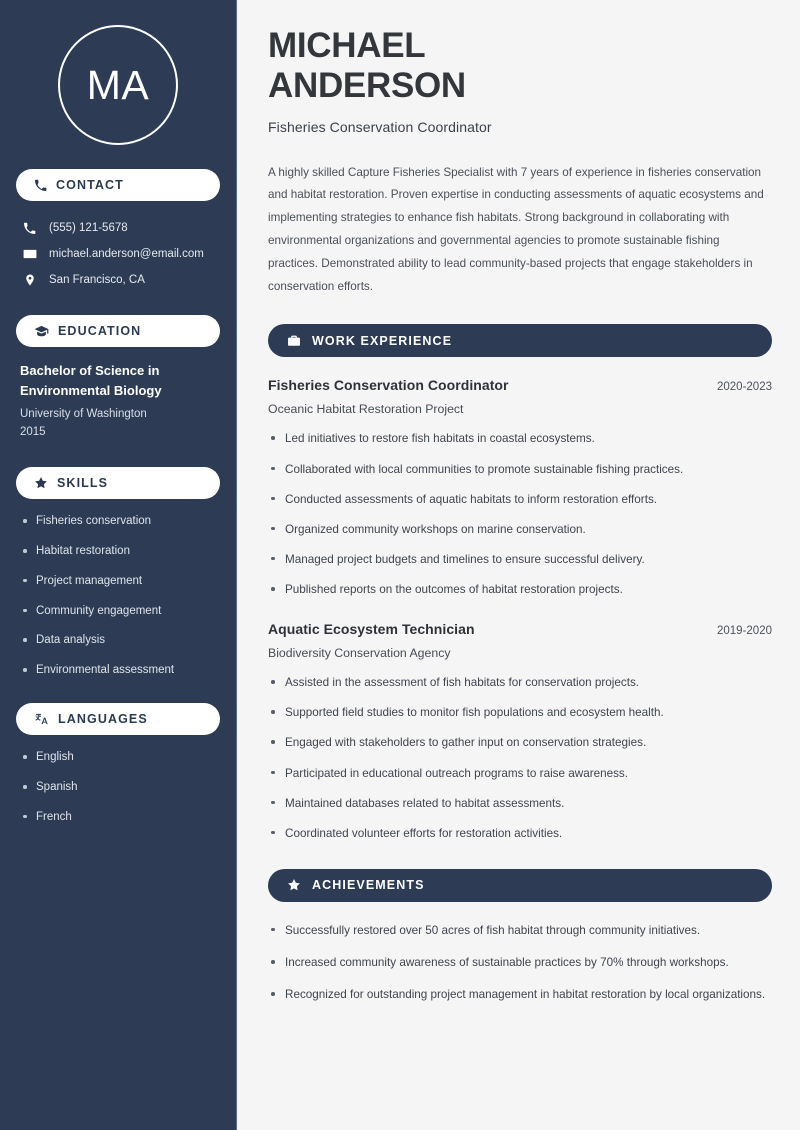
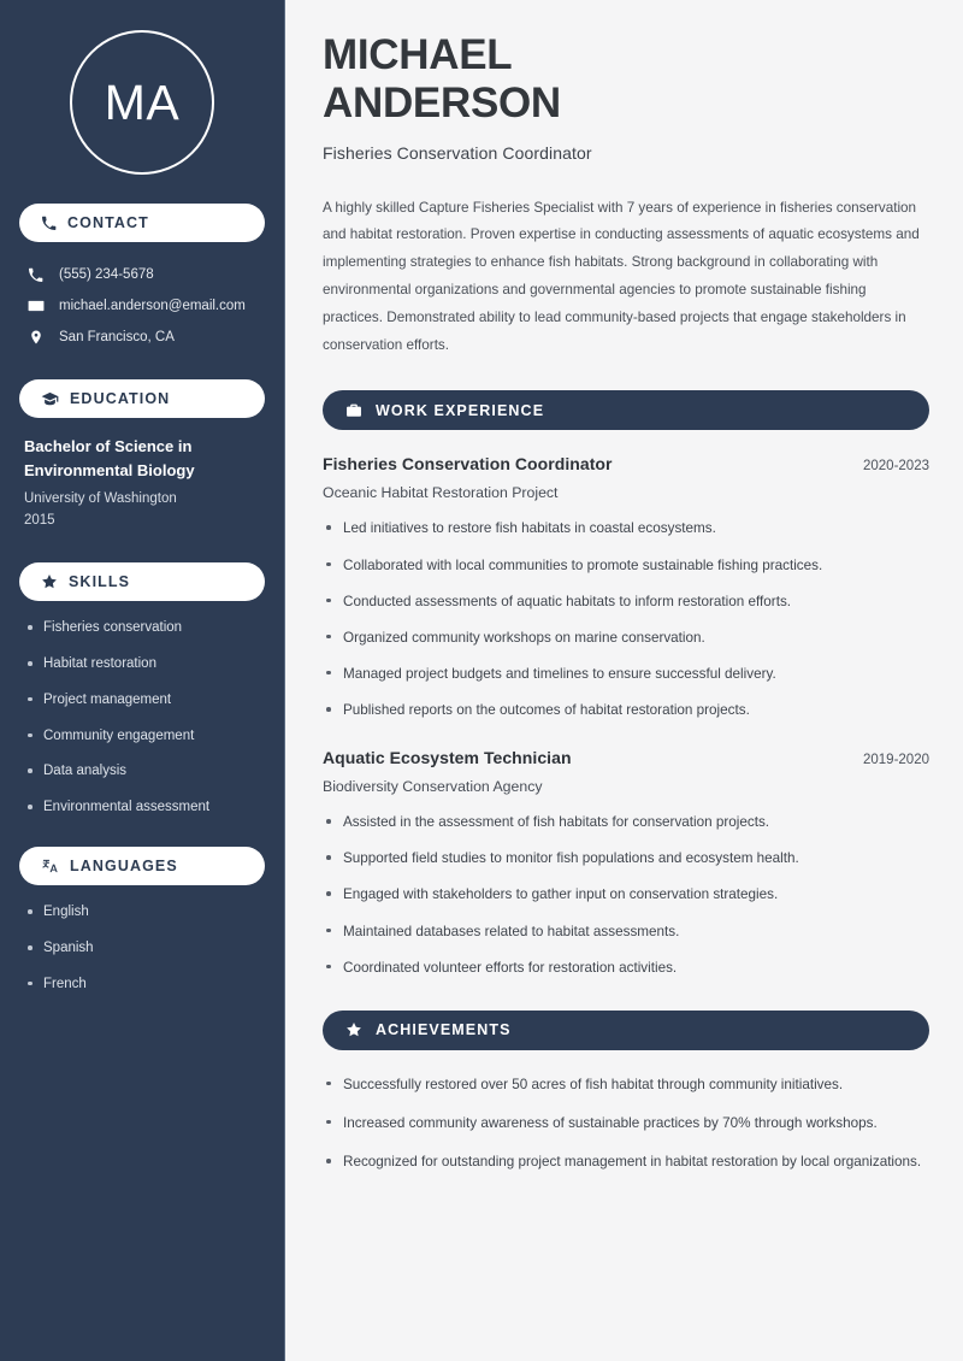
  MA
  CONTACT
- (555) 121-5678
+ (555) 234-5678
  michael.anderson@email.com
  San Francisco, CA
  EDUCATION
  Bachelor of Science in Environmental Biology
  University of Washington
  2015
  SKILLS
  Fisheries conservation
  Habitat restoration
  Project management
  Community engagement
  Data analysis
  Environmental assessment
  LANGUAGES
  English
  Spanish
  French
  MICHAEL
  ANDERSON
  Fisheries Conservation Coordinator
  A highly skilled Capture Fisheries Specialist with 7 years of experience in fisheries conservation and habitat restoration. Proven expertise in conducting assessments of aquatic ecosystems and implementing strategies to enhance fish habitats. Strong background in collaborating with environmental organizations and governmental agencies to promote sustainable fishing practices. Demonstrated ability to lead community-based projects that engage stakeholders in conservation efforts.
  WORK EXPERIENCE
  Fisheries Conservation Coordinator
  2020-2023
  Oceanic Habitat Restoration Project
  Led initiatives to restore fish habitats in coastal ecosystems.
  Collaborated with local communities to promote sustainable fishing practices.
  Conducted assessments of aquatic habitats to inform restoration efforts.
  Organized community workshops on marine conservation.
  Managed project budgets and timelines to ensure successful delivery.
  Published reports on the outcomes of habitat restoration projects.
  Aquatic Ecosystem Technician
  2019-2020
  Biodiversity Conservation Agency
  Assisted in the assessment of fish habitats for conservation projects.
  Supported field studies to monitor fish populations and ecosystem health.
  Engaged with stakeholders to gather input on conservation strategies.
- Participated in educational outreach programs to raise awareness.
  Maintained databases related to habitat assessments.
  Coordinated volunteer efforts for restoration activities.
  ACHIEVEMENTS
  Successfully restored over 50 acres of fish habitat through community initiatives.
  Increased community awareness of sustainable practices by 70% through workshops.
  Recognized for outstanding project management in habitat restoration by local organizations.
